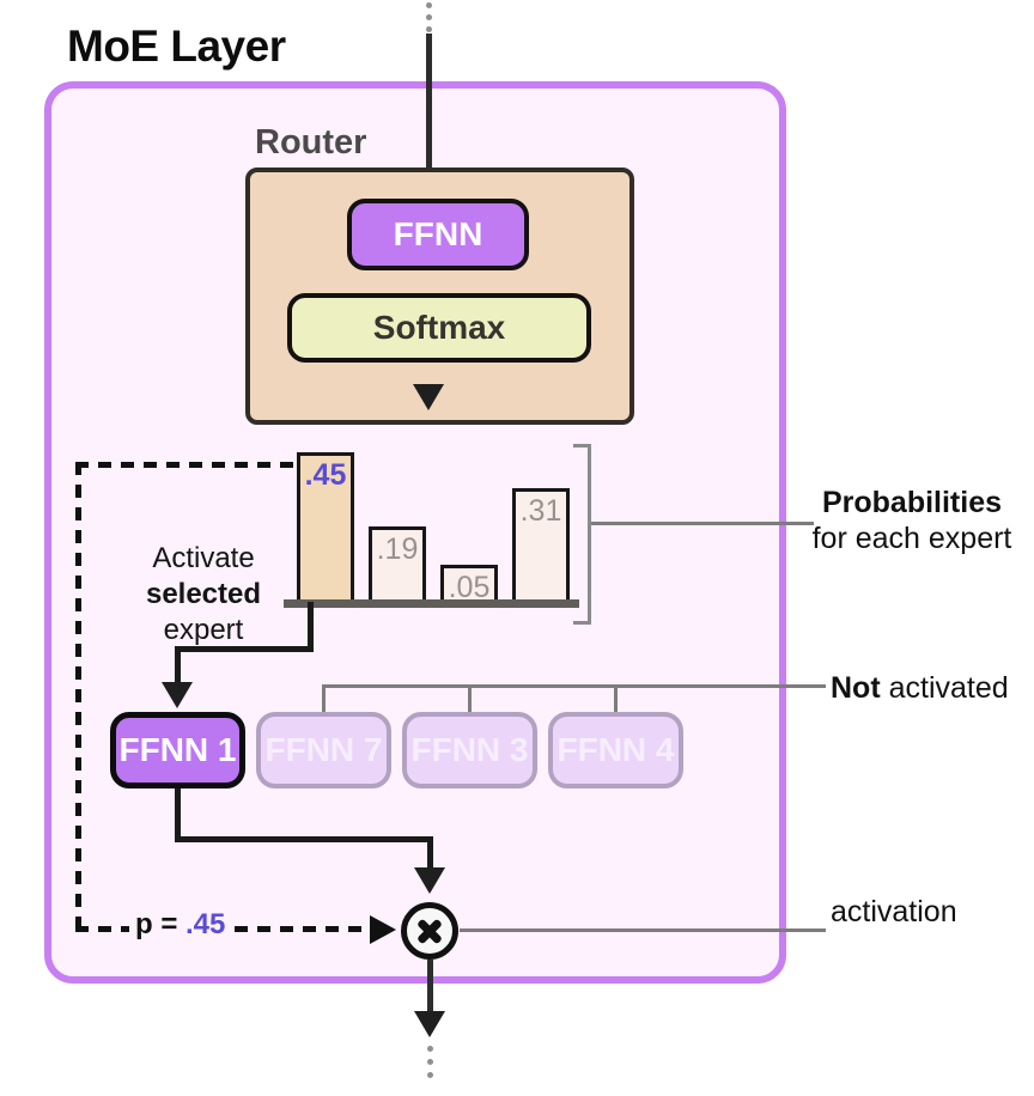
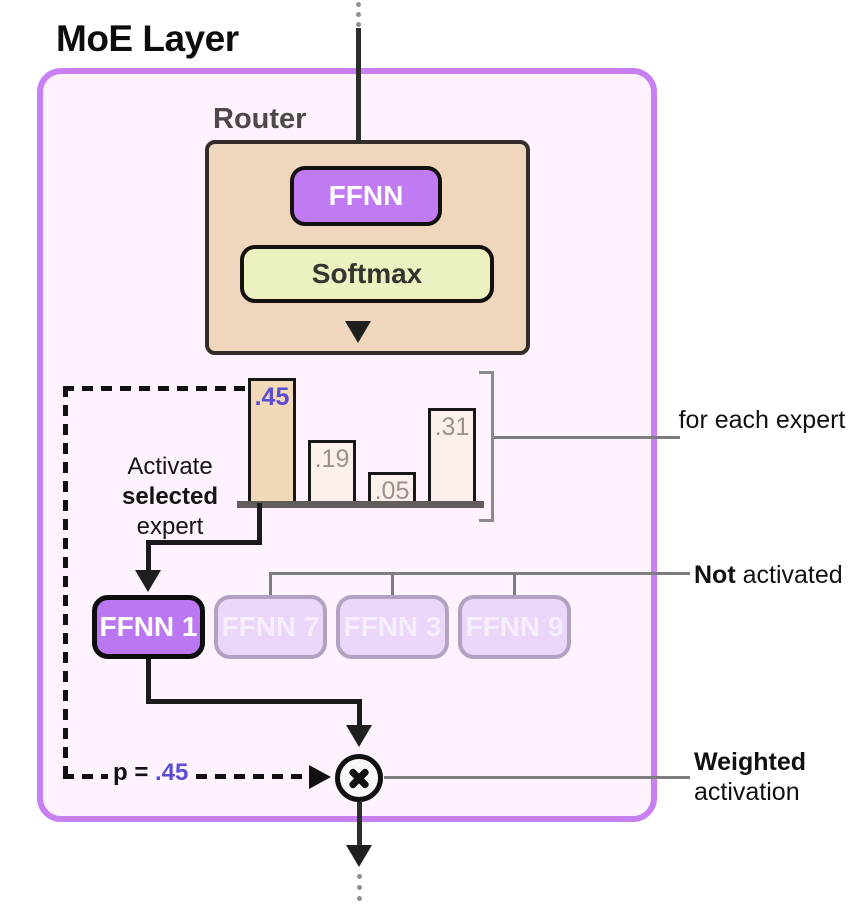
  MoE Layer
  Router
  FFNN
  Softmax
  .45
  .19
  .05
  .31
- Probabilities
  for each expert
  Activate
  selected
  expert
  p = .45
  FFNN 1
  FFNN 7
  FFNN 3
- FFNN 4
+ FFNN 9
  Not activated
+ Weighted
  activation
